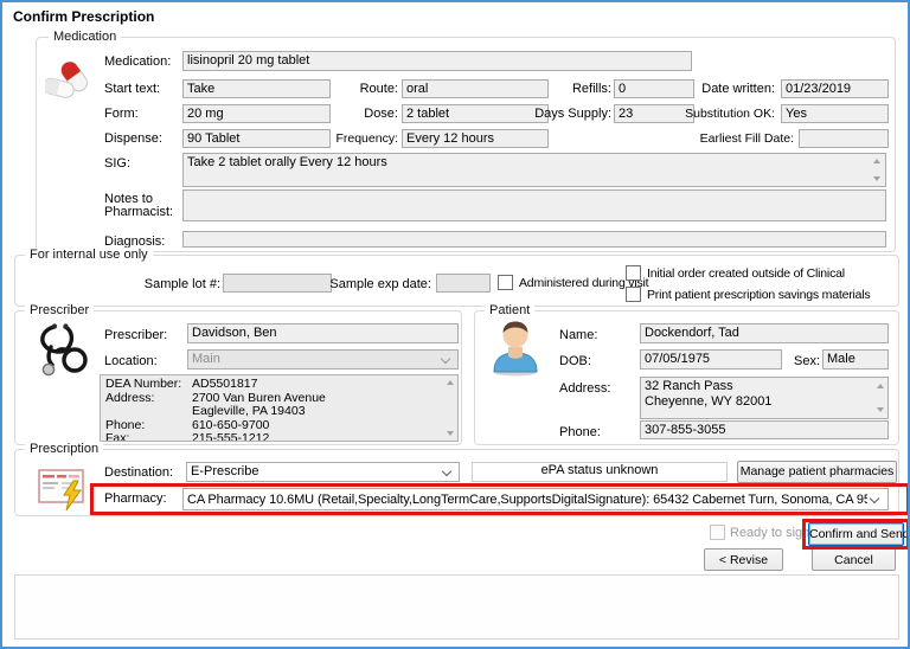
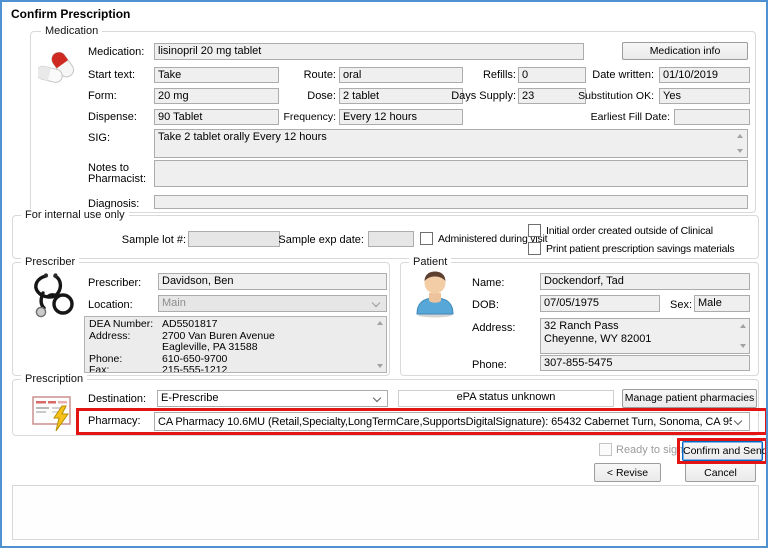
  Confirm Prescription
  Medication
  Medication:
  lisinopril 20 mg tablet
+ Medication info
  Start text:
  Take
  Route:
  oral
  Refills:
  0
  Date written:
- 01/23/2019
+ 01/10/2019
  Form:
  20 mg
  Dose:
  2 tablet
  Days Supply:
  23
  Substitution OK:
  Yes
  Dispense:
  90 Tablet
  Frequency:
  Every 12 hours
  Earliest Fill Date:
  SIG:
  Take 2 tablet orally Every 12 hours
  Notes to
  Pharmacist:
  Diagnosis:
  For internal use only
  Sample lot #:
  Sample exp date:
  Administered during visit
  Initial order created outside of Clinical
  Print patient prescription savings materials
  Prescriber
  Prescriber:
  Davidson, Ben
  Location:
  Main
  DEA Number:
  AD5501817
  Address:
  2700 Van Buren Avenue
- Eagleville, PA 19403
+ Eagleville, PA 31588
  Phone:
  610-650-9700
  Fax:
  215-555-1212
  Patient
  Name:
  Dockendorf, Tad
  DOB:
  07/05/1975
  Sex:
  Male
  Address:
  32 Ranch Pass
  Cheyenne, WY 82001
  Phone:
- 307-855-3055
+ 307-855-5475
  Prescription
  Destination:
  E-Prescribe
  ePA status unknown
  Manage patient pharmacies
  Pharmacy:
  CA Pharmacy 10.6MU (Retail,Specialty,LongTermCare,SupportsDigitalSignature): 65432 Cabernet Turn, Sonoma, CA 95
  Ready to sign
  Confirm and Sen
  < Revise
  Cancel
